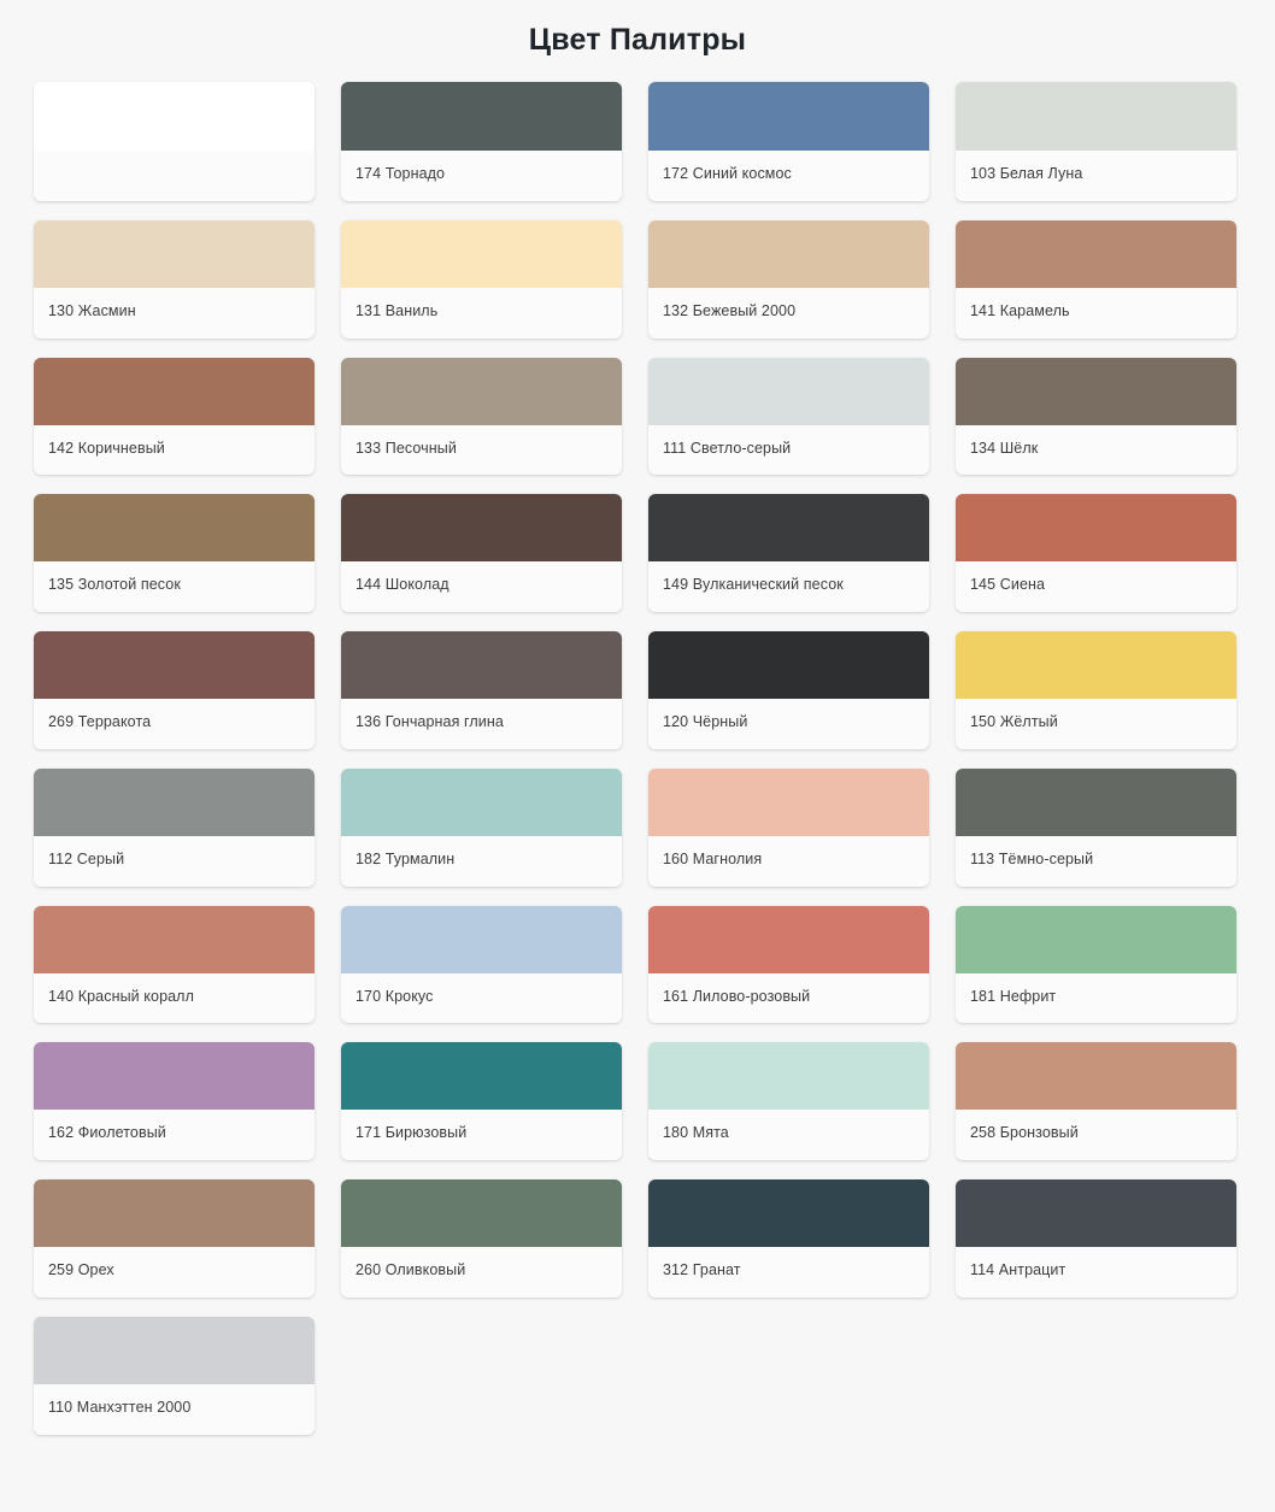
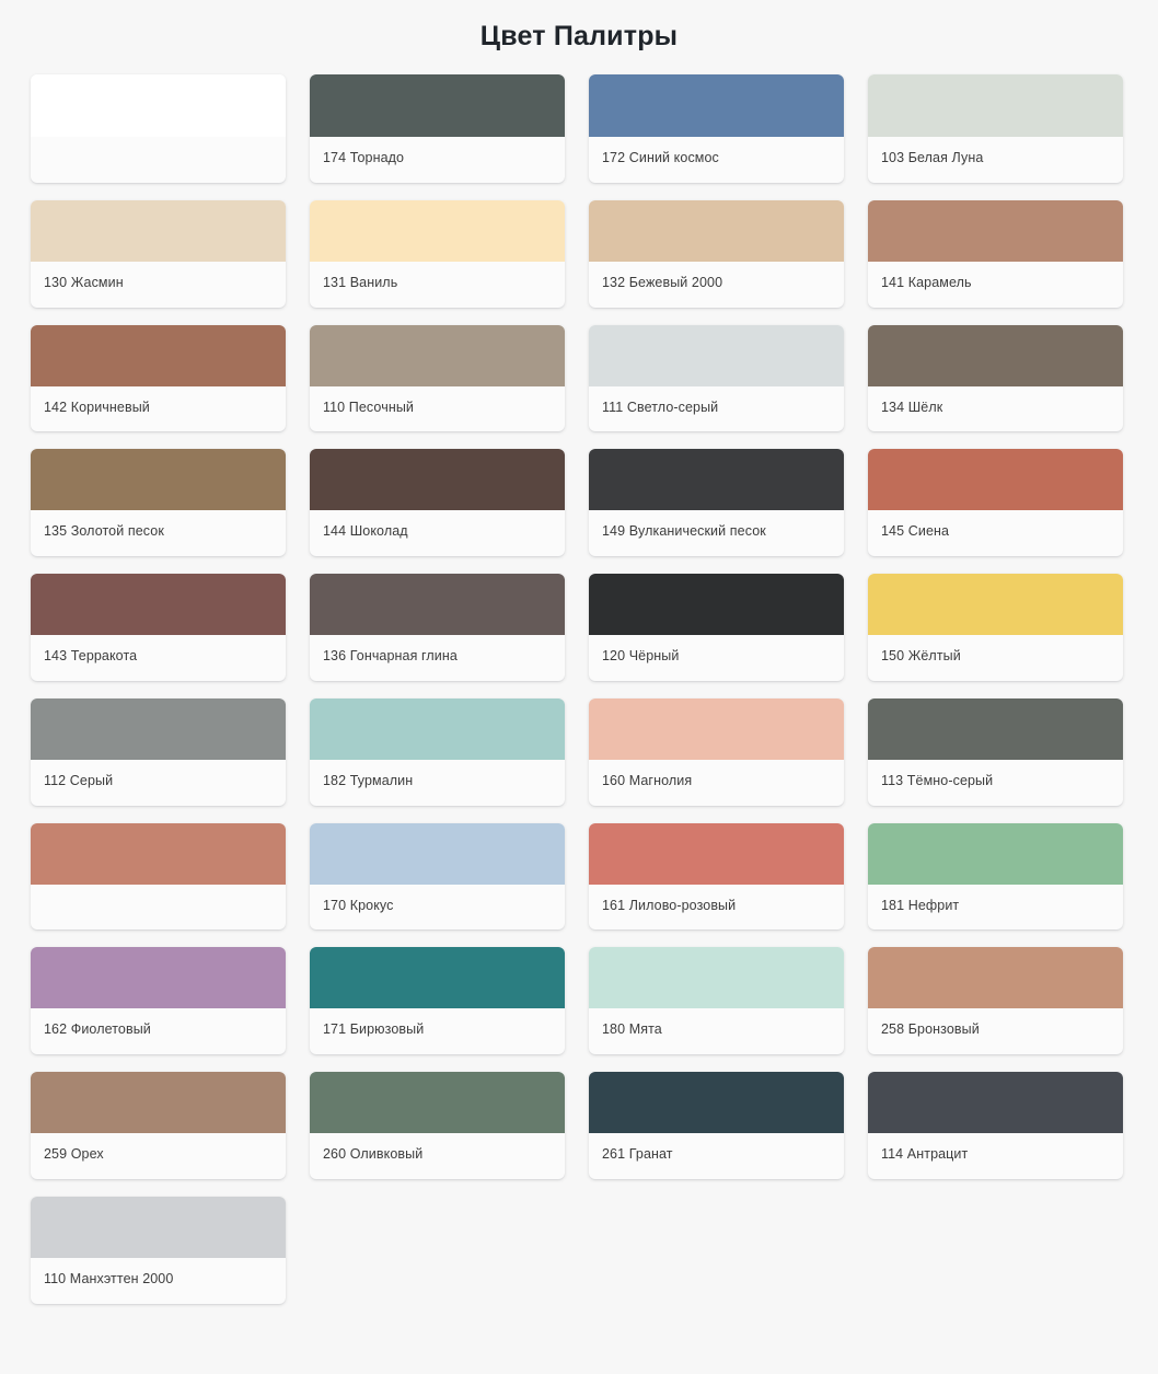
  Цвет Палитры
  174 Торнадо
  172 Синий космос
  103 Белая Луна
  130 Жасмин
  131 Ваниль
  132 Бежевый 2000
  141 Карамель
  142 Коричневый
- 133 Песочный
+ 110 Песочный
  111 Светло-серый
  134 Шёлк
  135 Золотой песок
  144 Шоколад
  149 Вулканический песок
  145 Сиена
- 269 Терракота
+ 143 Терракота
  136 Гончарная глина
  120 Чёрный
  150 Жёлтый
  112 Серый
  182 Турмалин
  160 Магнолия
  113 Тёмно-серый
- 140 Красный коралл
  170 Крокус
  161 Лилово-розовый
  181 Нефрит
  162 Фиолетовый
  171 Бирюзовый
  180 Мята
  258 Бронзовый
  259 Орех
  260 Оливковый
- 312 Гранат
+ 261 Гранат
  114 Антрацит
  110 Манхэттен 2000
